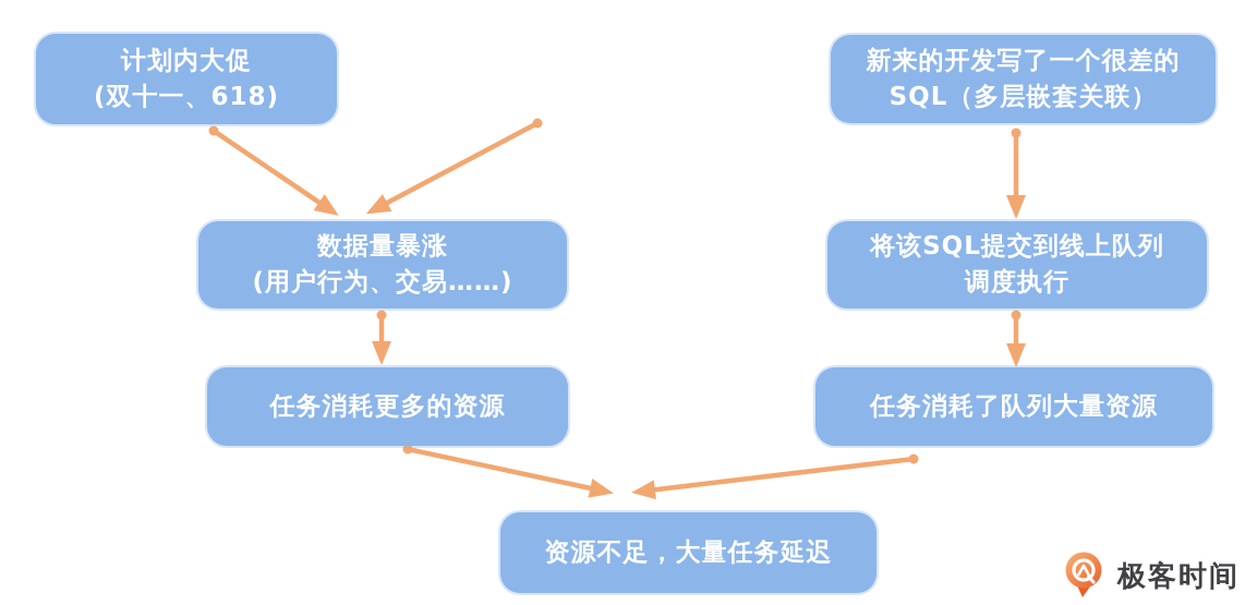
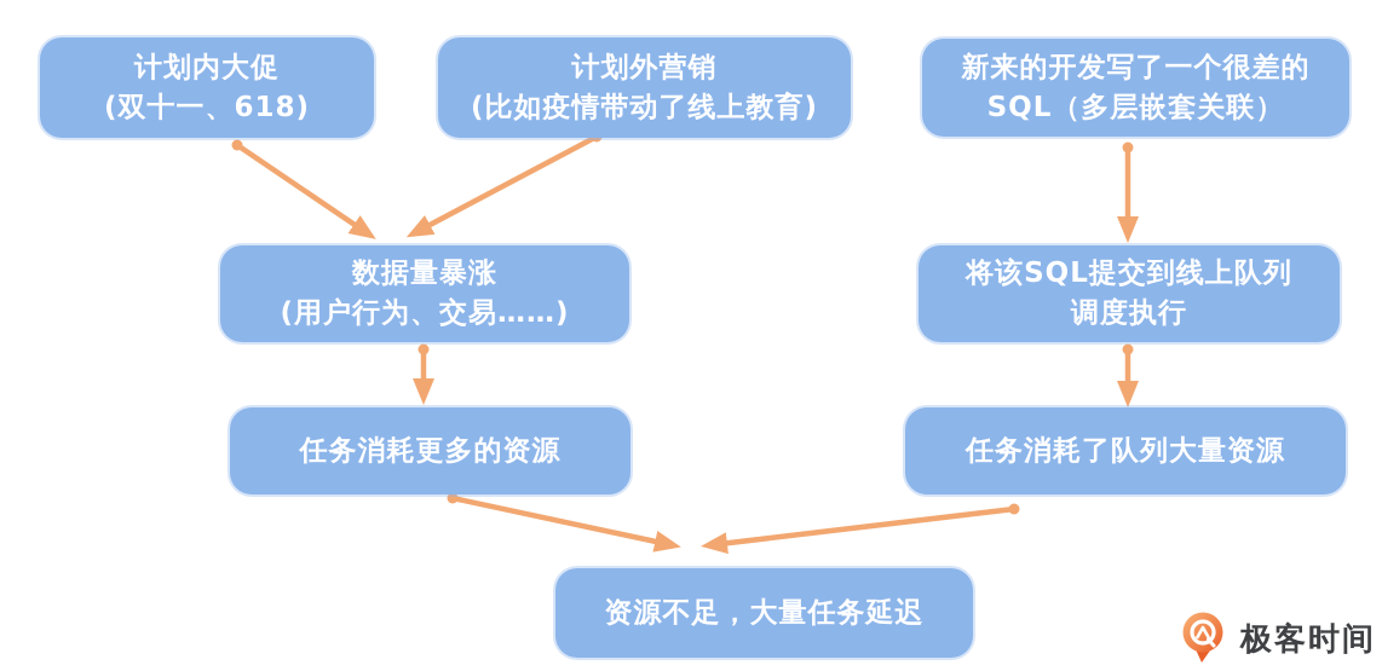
  计划内大促
  (双十一、618)
+ 计划外营销
+ (比如疫情带动了线上教育)
  新来的开发写了一个很差的
  SQL（多层嵌套关联）
  数据量暴涨
  (用户行为、交易……)
  将该SQL提交到线上队列
  调度执行
  任务消耗更多的资源
  任务消耗了队列大量资源
  资源不足，大量任务延迟
  极客时间
